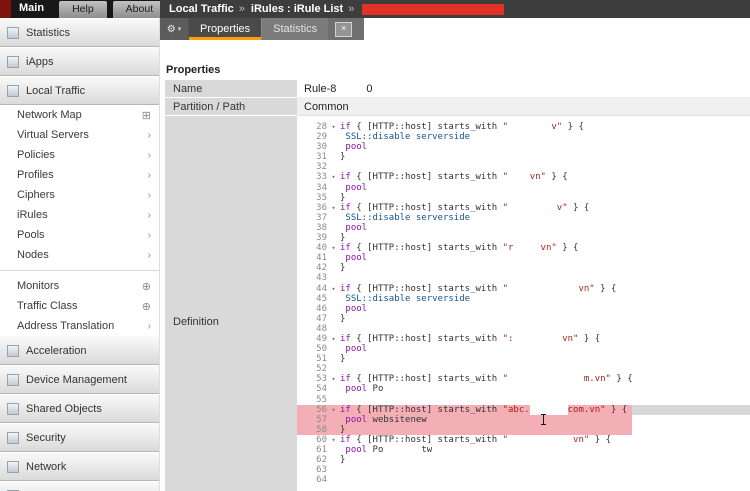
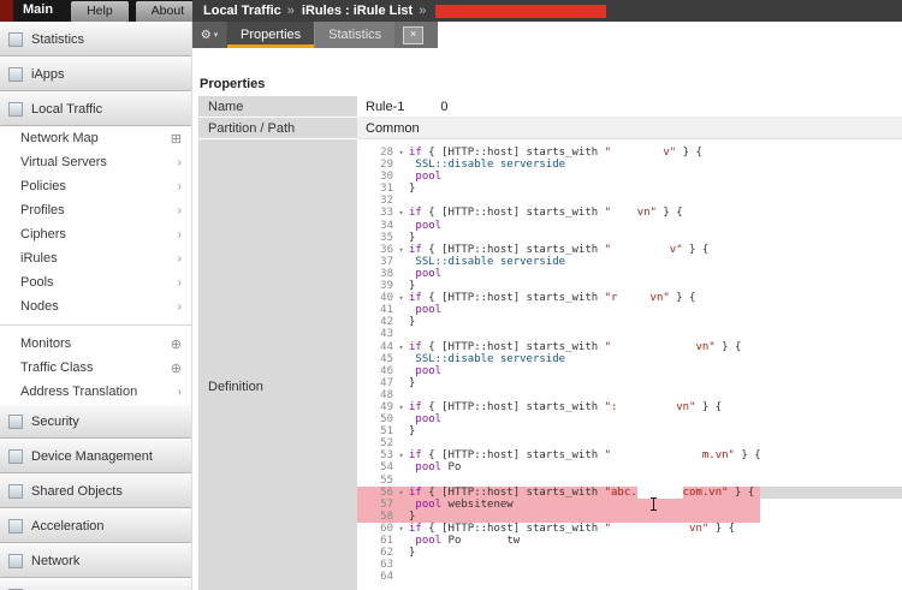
  Main
  Help
  About
  Local Traffic
  »
  iRules : iRule List
  »
  ⚙
  Properties
  Statistics
  ×
  Statistics
  iApps
  Local Traffic
  Network Map
  ⊞
  Virtual Servers
  ›
  Policies
  ›
  Profiles
  ›
  Ciphers
  ›
  iRules
  ›
  Pools
  ›
  Nodes
  ›
  Monitors
  ⊕
  Traffic Class
  ⊕
  Address Translation
  ›
- Acceleration
+ Security
  Device Management
  Shared Objects
- Security
+ Acceleration
  Network
  Properties
  Name
- Rule-8 0
+ Rule-1 0
  Partition / Path
  Common
  Definition
  28 ▾ if { [HTTP::host] starts_with " v" } {
  29 SSL::disable serverside
  30 pool
  31 }
  32
  33 ▾ if { [HTTP::host] starts_with " vn" } {
  34 pool
  35 }
  36 ▾ if { [HTTP::host] starts_with " v" } {
  37 SSL::disable serverside
  38 pool
  39 }
  40 ▾ if { [HTTP::host] starts_with "r vn" } {
  41 pool
  42 }
  43
  44 ▾ if { [HTTP::host] starts_with " vn" } {
  45 SSL::disable serverside
  46 pool
  47 }
  48
  49 ▾ if { [HTTP::host] starts_with ": vn" } {
  50 pool
  51 }
  52
  53 ▾ if { [HTTP::host] starts_with " m.vn" } {
  54 pool Po
  55
  56 ▾ if { [HTTP::host] starts_with "abc. com.vn" } {
  57 pool websitenew
  58 }
  60 ▾ if { [HTTP::host] starts_with " vn" } {
  61 pool Po tw
  62 }
  63
  64
